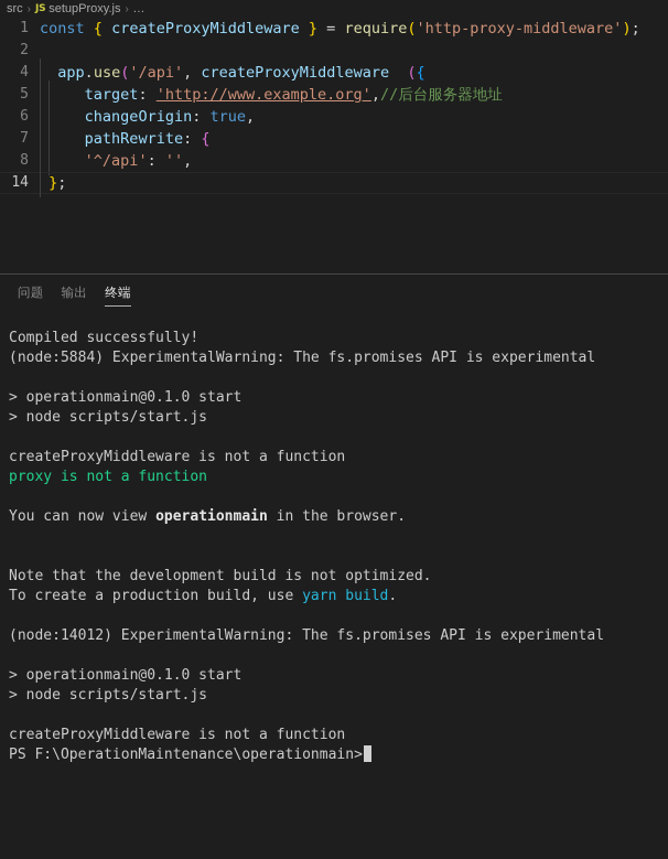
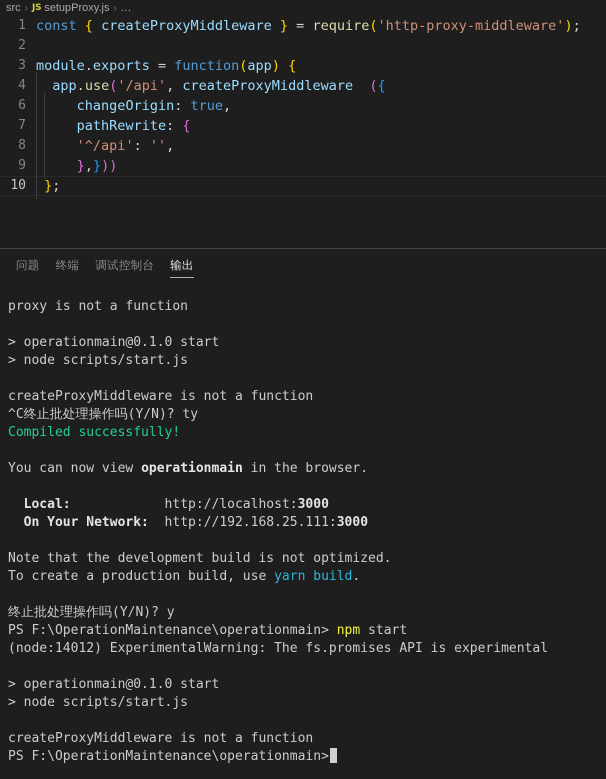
  src
  ›
  JS
  setupProxy.js
  ›
  ...
  1
  const { createProxyMiddleware } = require('http-proxy-middleware');
  2
+ 3
+ module.exports = function(app) {
  4
  app.use('/api', createProxyMiddleware ({
- 5
- target: 'http://www.example.org',//后台服务器地址
  6
  changeOrigin: true,
  7
  pathRewrite: {
  8
  '^/api': '',
+ 9
+ },}))
- 14
+ 10
  };
  问题
- 输出
+ 终端
+ 调试控制台
- 终端
+ 输出
- Compiled successfully!
+ proxy is not a function
- (node:5884) ExperimentalWarning: The fs.promises API is experimental
  > operationmain@0.1.0 start
  > node scripts/start.js
  createProxyMiddleware is not a function
+ ^C终止批处理操作吗(Y/N)? ty
- proxy is not a function
+ Compiled successfully!
  You can now view operationmain in the browser.
+ Local: http://localhost:3000
+ On Your Network: http://192.168.25.111:3000
  Note that the development build is not optimized.
  To create a production build, use yarn build.
+ 终止批处理操作吗(Y/N)? y
+ PS F:\OperationMaintenance\operationmain> npm start
  (node:14012) ExperimentalWarning: The fs.promises API is experimental
  > operationmain@0.1.0 start
  > node scripts/start.js
  createProxyMiddleware is not a function
  PS F:\OperationMaintenance\operationmain>
